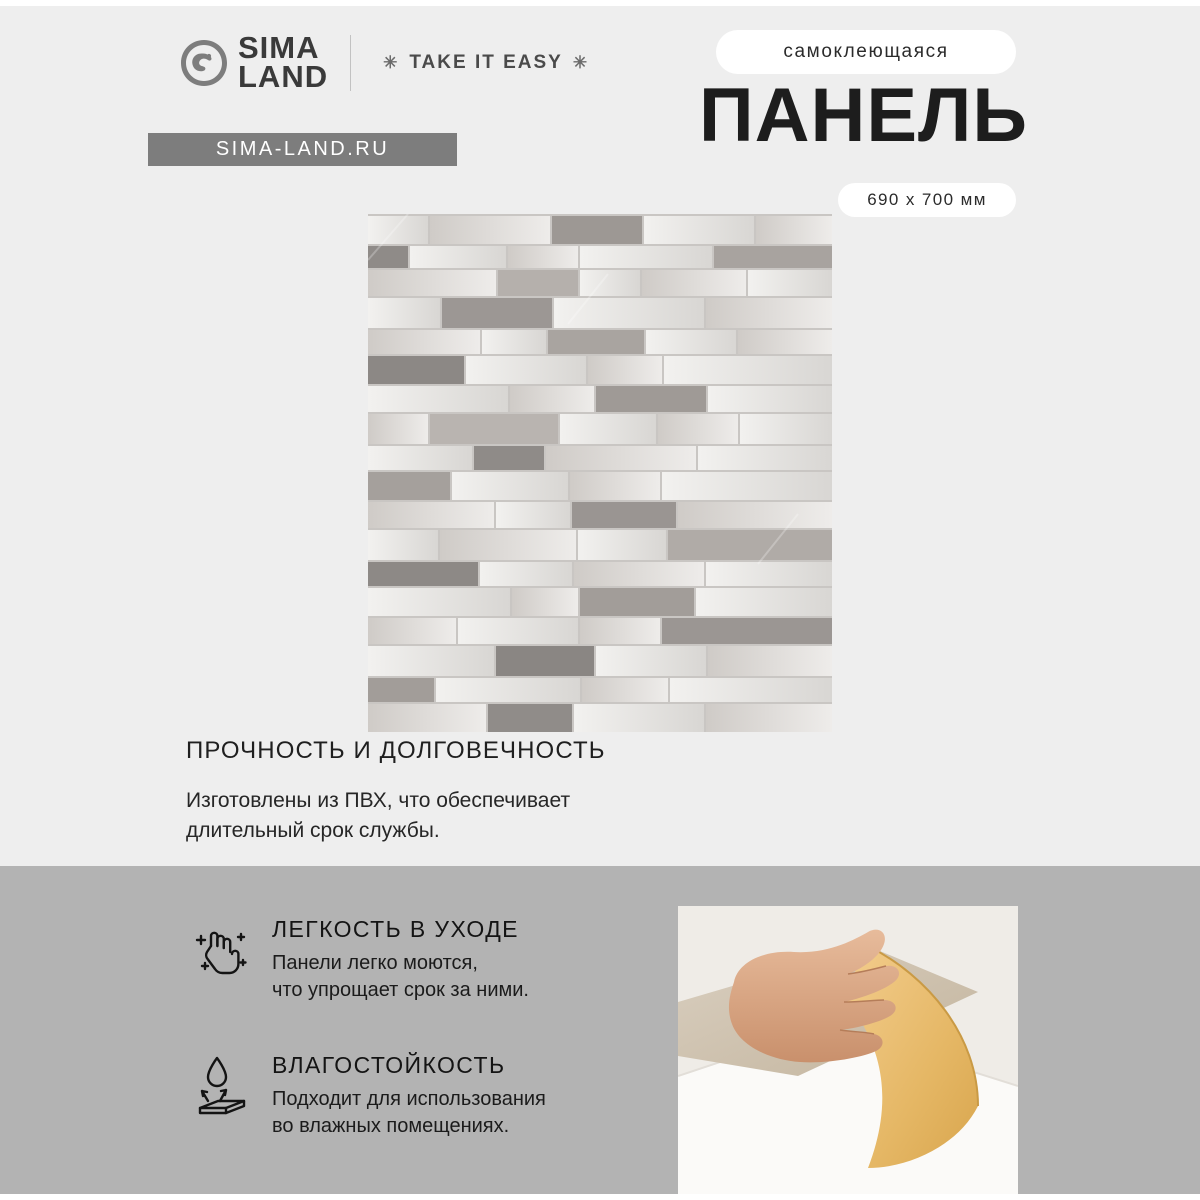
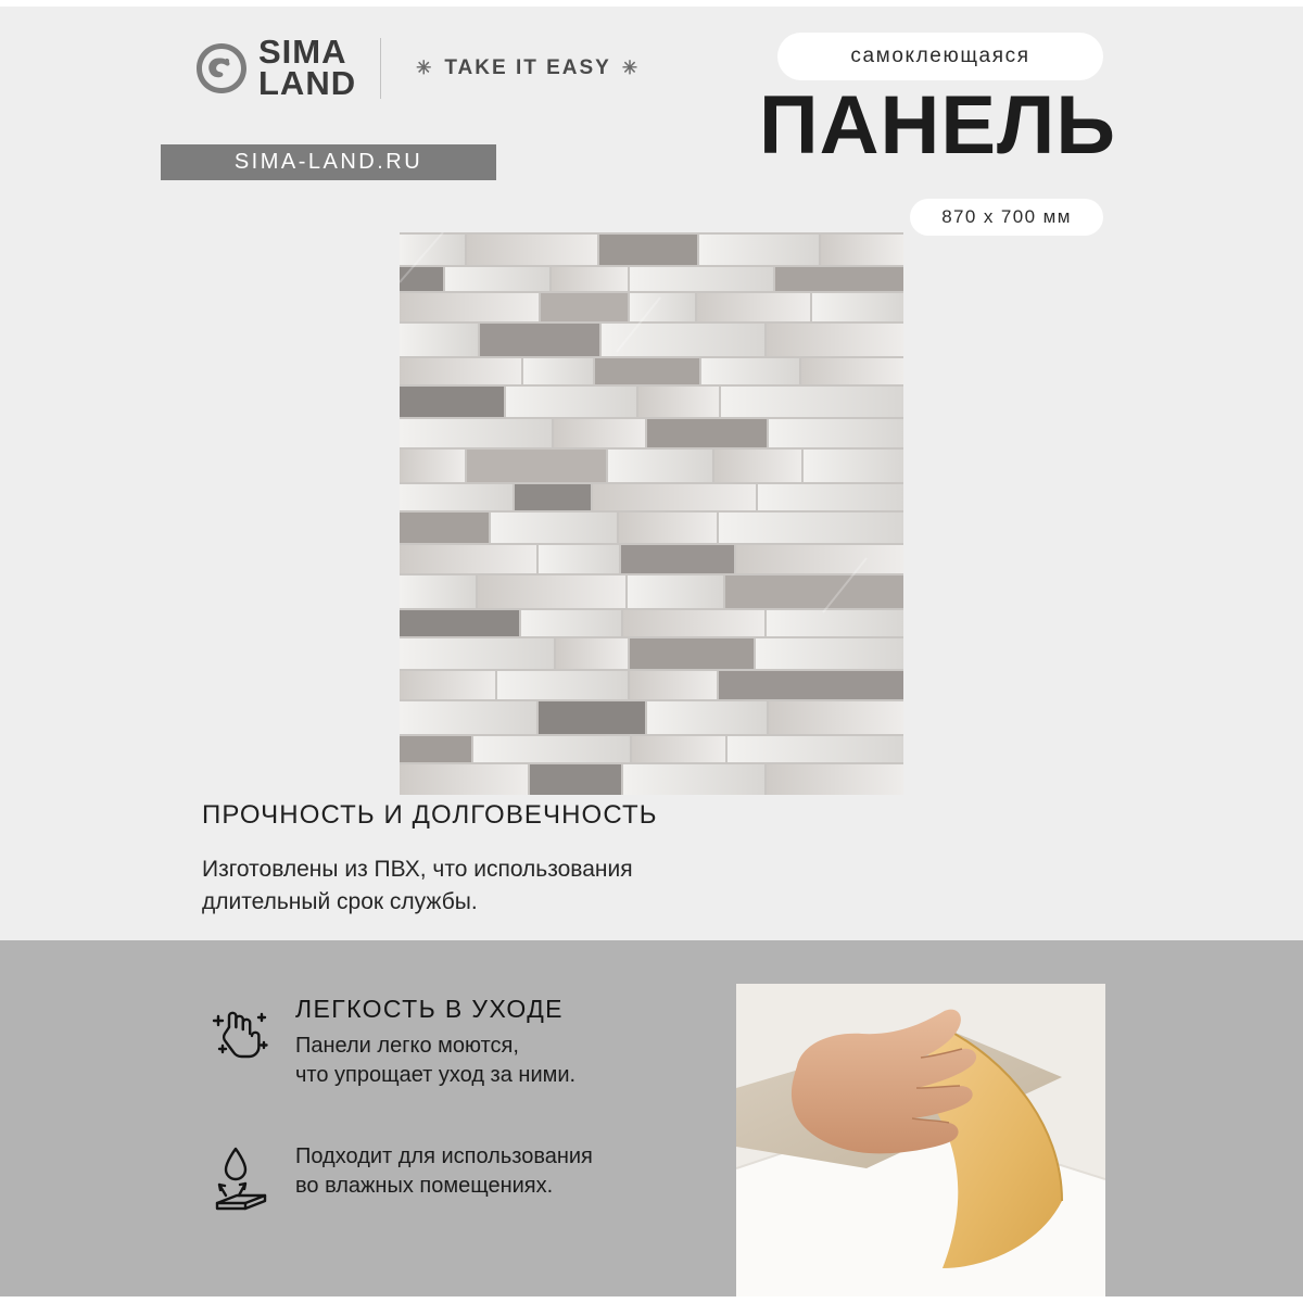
  SIMA
  LAND
  ✳
  TAKE IT EASY
  ✳
  SIMA-LAND.RU
  самоклеющаяся
  ПАНЕЛЬ
- 690 x 700 мм
+ 870 x 700 мм
  ПРОЧНОСТЬ И ДОЛГОВЕЧНОСТЬ
- Изготовлены из ПВХ, что обеспечивает
+ Изготовлены из ПВХ, что использования
  длительный срок службы.
  ЛЕГКОСТЬ В УХОДЕ
  Панели легко моются,
- что упрощает срок за ними.
+ что упрощает уход за ними.
- ВЛАГОСТОЙКОСТЬ
  Подходит для использования
  во влажных помещениях.
